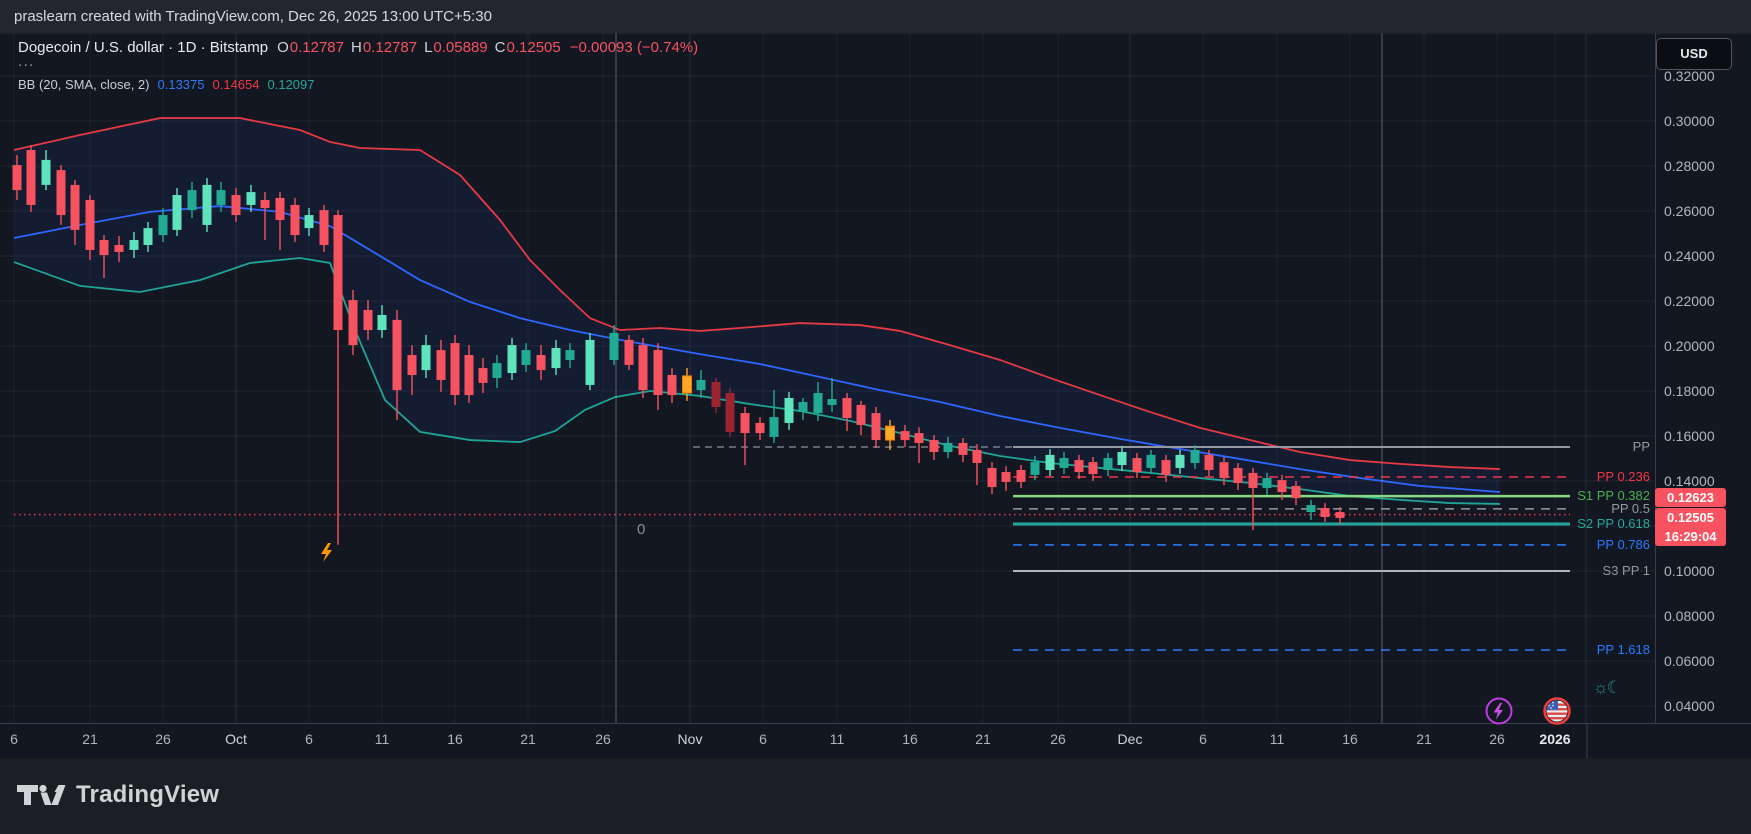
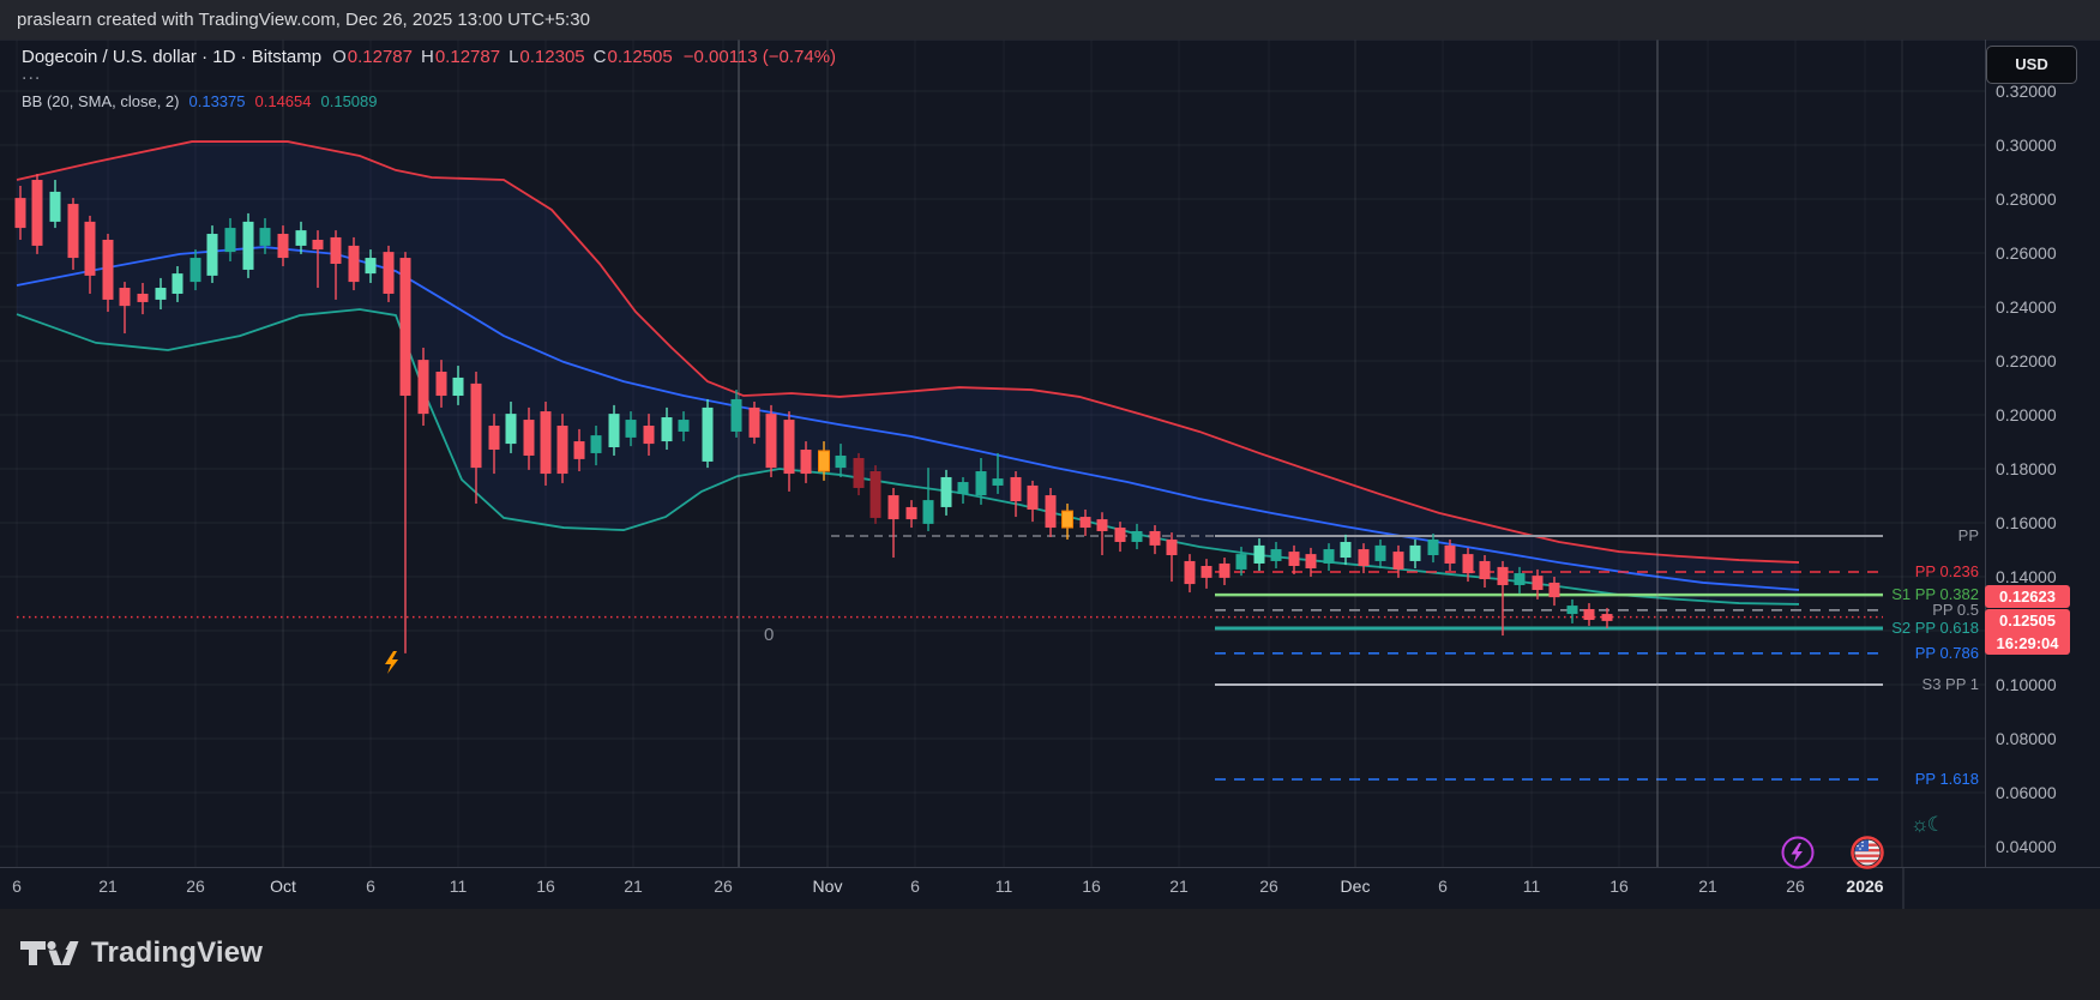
  praslearn created with TradingView.com, Dec 26, 2025 13:00 UTC+5:30
  Dogecoin / U.S. dollar · 1D · Bitstamp
  O0.12787
  H0.12787
- L0.05889
+ L0.12305
  C0.12505
- −0.00093 (−0.74%)
+ −0.00113 (−0.74%)
  ...
  BB (20, SMA, close, 2)
  0.13375
  0.14654
- 0.12097
+ 0.15089
  USD
  0.32000
  0.30000
  0.28000
  0.26000
  0.24000
  0.22000
  0.20000
  0.18000
  0.16000
  0.14000
  0.10000
  0.08000
  0.06000
  0.04000
  PP
  PP 0.236
  S1 PP 0.382
  PP 0.5
  S2 PP 0.618
  PP 0.786
  S3 PP 1
  PP 1.618
  0.12623
  0.12505
  16:29:04
  6
  21
  26
  Oct
  6
  11
  16
  21
  26
  Nov
  6
  11
  16
  21
  26
  Dec
  6
  11
  16
  21
  26
  2026
  0
  ☼☾
  TradingView
